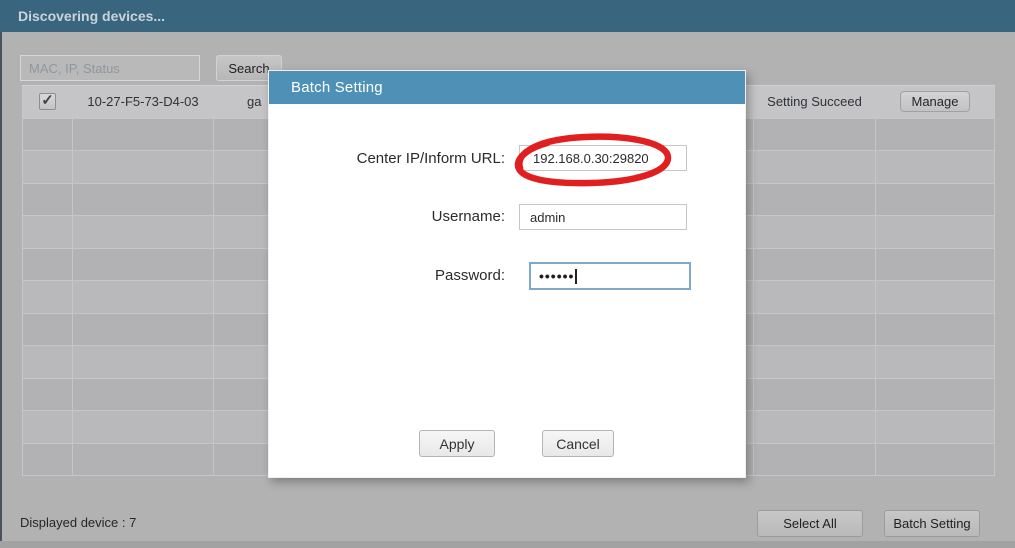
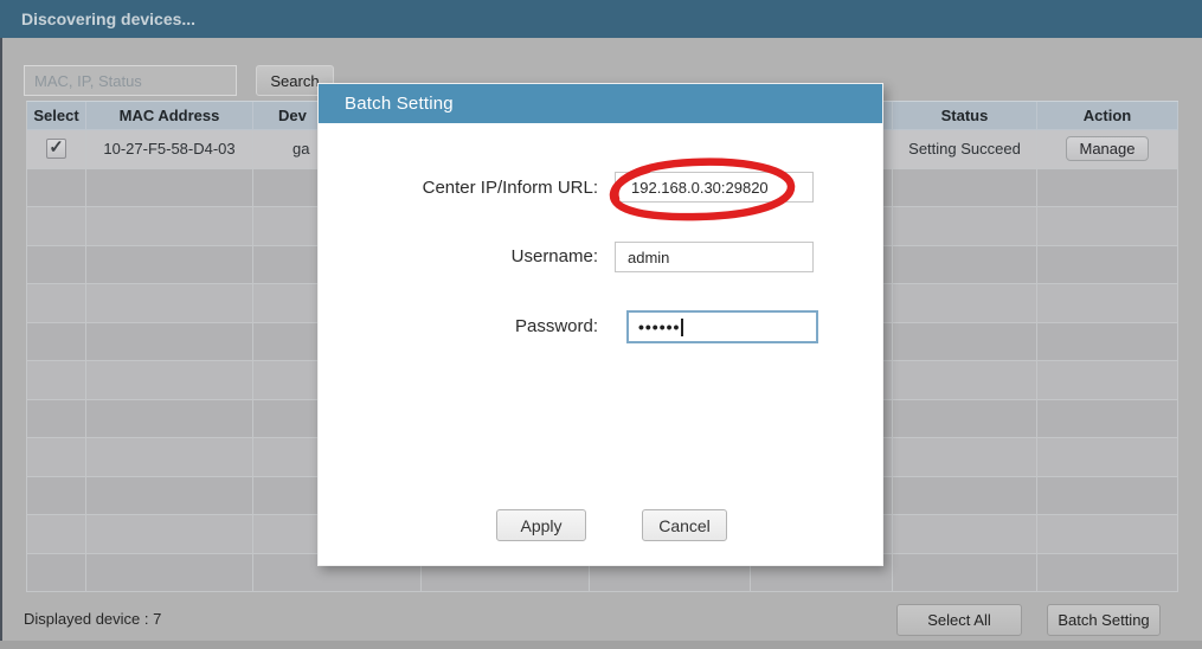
  Discovering devices...
  MAC, IP, Status
  Search
+ Select
+ MAC Address
+ Dev
+ Status
+ Action
  ✓
- 10-27-F5-73-D4-03
+ 10-27-F5-58-D4-03
  ga
  Setting Succeed
  Manage
  Displayed device : 7
  Select All
  Batch Setting
  Batch Setting
  Center IP/Inform URL:
  192.168.0.30:29820
  Username:
  admin
  Password:
  ••••••
  Apply
  Cancel
